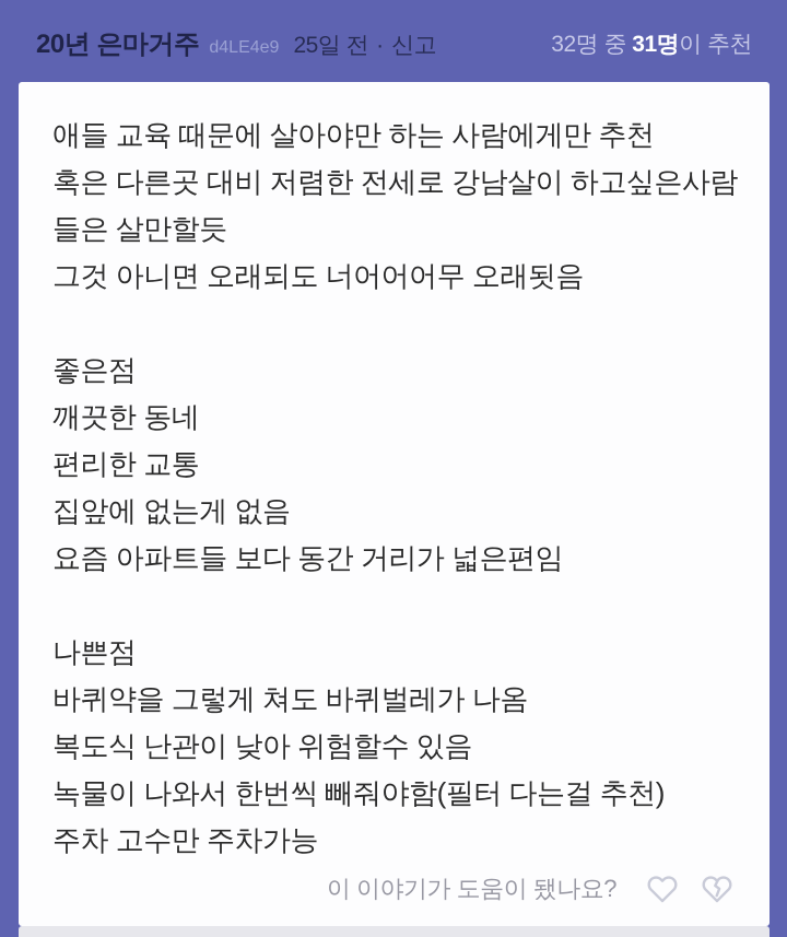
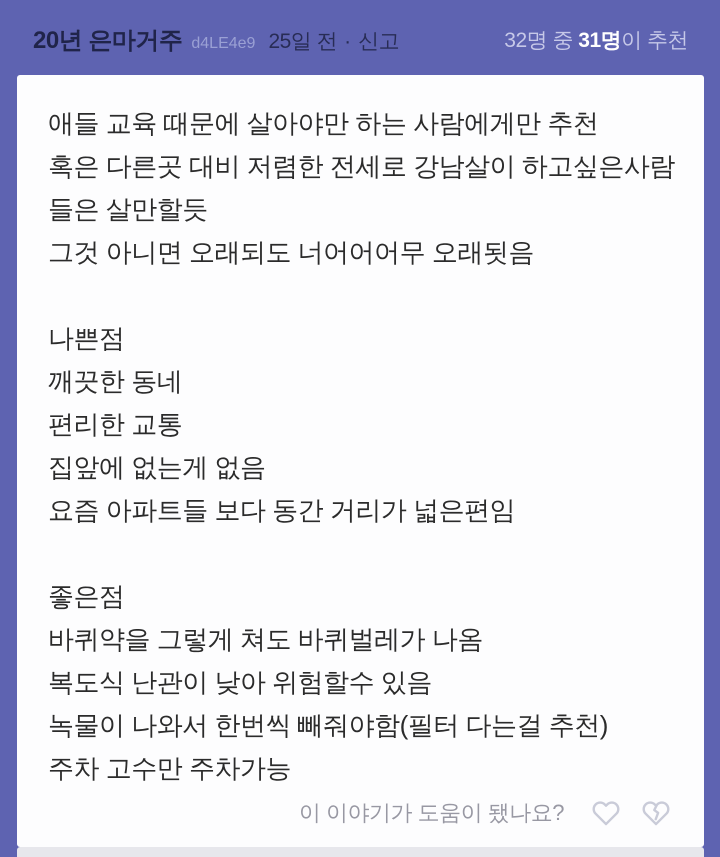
  20년 은마거주
  d4LE4e9
  25일 전
  ·
  신고
  32명 중 31명이 추천
  애들 교육 때문에 살아야만 하는 사람에게만 추천
  혹은 다른곳 대비 저렴한 전세로 강남살이 하고싶은사람
  들은 살만할듯
  그것 아니면 오래되도 너어어어무 오래됫음
- 좋은점
+ 나쁜점
  깨끗한 동네
  편리한 교통
  집앞에 없는게 없음
  요즘 아파트들 보다 동간 거리가 넓은편임
- 나쁜점
+ 좋은점
  바퀴약을 그렇게 쳐도 바퀴벌레가 나옴
  복도식 난관이 낮아 위험할수 있음
  녹물이 나와서 한번씩 빼줘야함(필터 다는걸 추천)
  주차 고수만 주차가능
  이 이야기가 도움이 됐나요?
